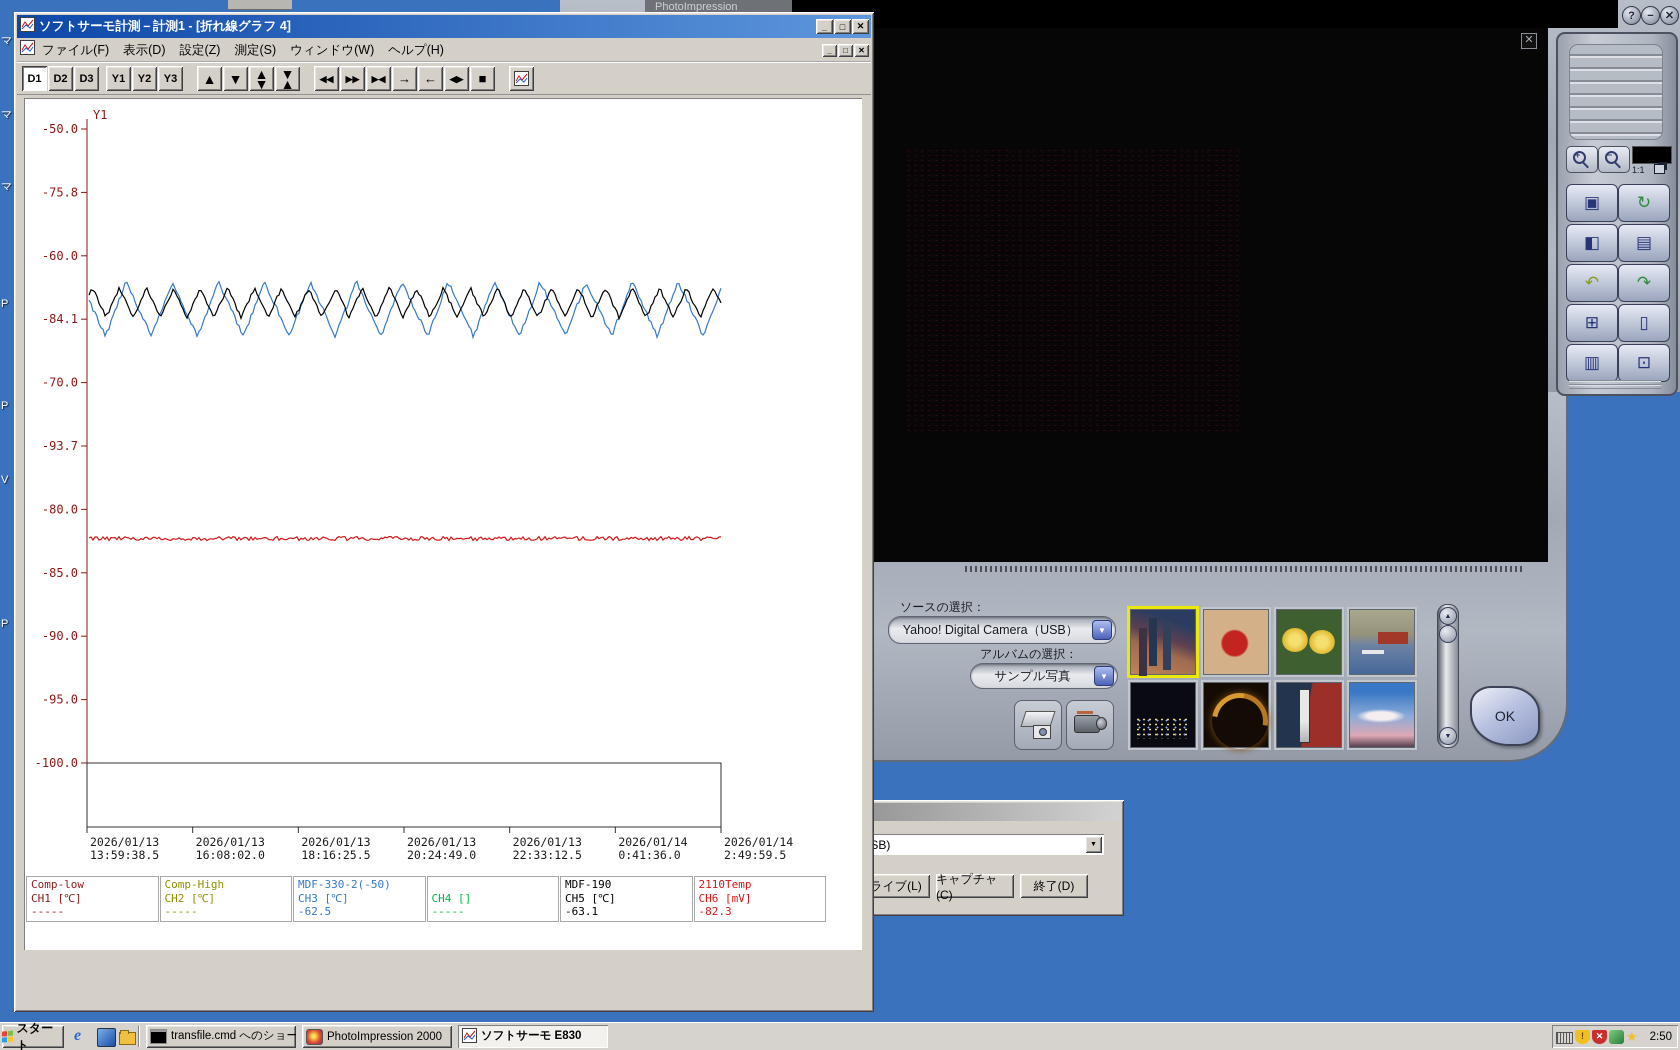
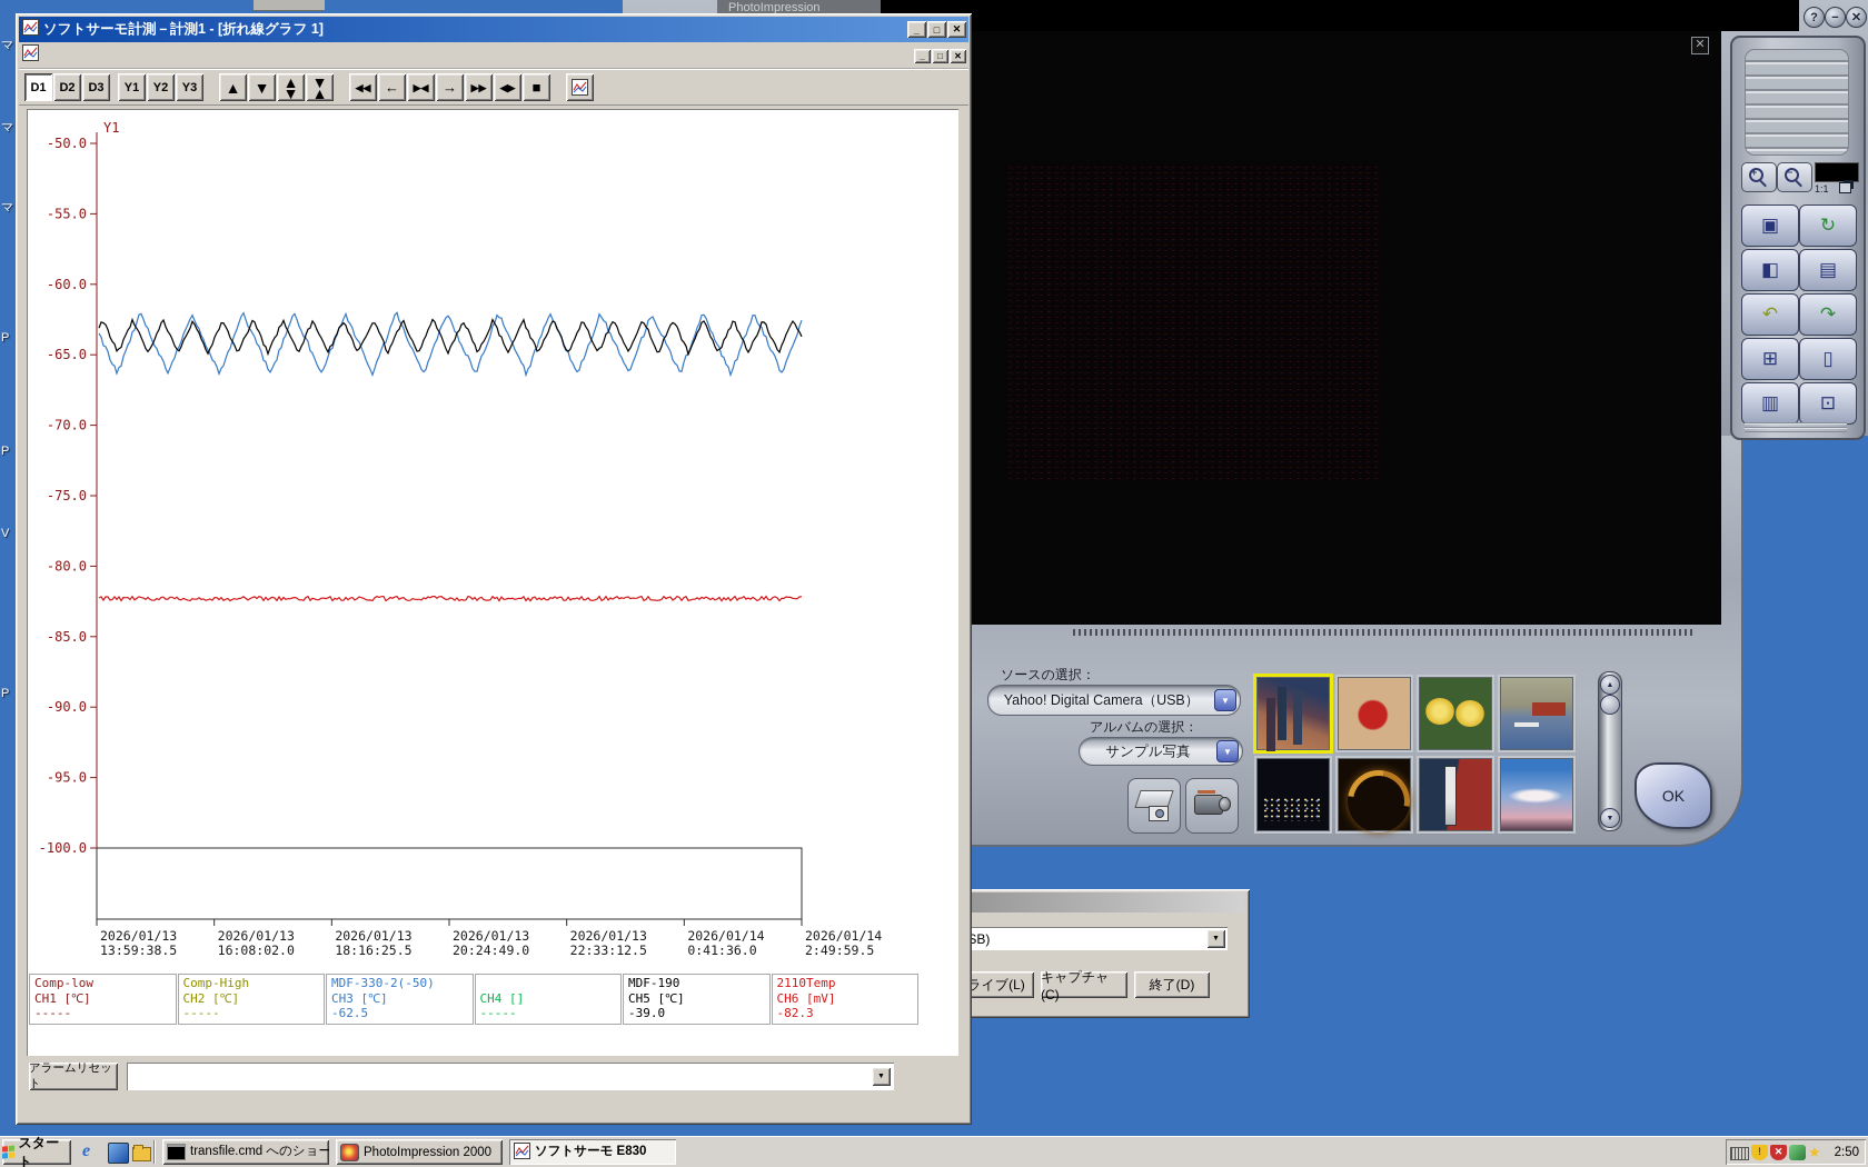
  マ
  マ
  マ
  P
  P
  V
  P
  PhotoImpression
  ✕
  ?
  −
  ✕
  +
  −
  1:1
  ▣
  ↻
  ◧
  ▤
  ↶
  ↷
  ⊞
  ▯
  ▥
  ⊡
  ソースの選択：
  Yahoo! Digital Camera（USB）
  ▼
  アルバムの選択：
  サンプル写真
  ▼
  OK
  ライブ(L)
  キャプチャ(C)
  終了(D)
- ソフトサーモ計測－計測1 - [折れ線グラフ 4]
+ ソフトサーモ計測－計測1 - [折れ線グラフ 1]
  _
  □
  ✕
- ファイル(F)
- 表示(D)
- 設定(Z)
- 測定(S)
- ウィンドウ(W)
- ヘルプ(H)
  _
  □
  ✕
  D1
  D2
  D3
  Y1
  Y2
  Y3
  ▲
  ▼
  ▲
  ▼
  ▼
  ▲
  ◀◀
- ▶▶
+ ←
  ▶◀
  →
- ←
+ ▶▶
  ◀▶
  ■
  Y1
  -50.0
- -75.8
+ -55.0
  -60.0
- -84.1
+ -65.0
  -70.0
- -93.7
+ -75.0
  -80.0
  -85.0
  -90.0
  -95.0
  -100.0
  2026/01/13
  13:59:38.5
  2026/01/13
  16:08:02.0
  2026/01/13
  18:16:25.5
  2026/01/13
  20:24:49.0
  2026/01/13
  22:33:12.5
  2026/01/14
  0:41:36.0
  2026/01/14
  2:49:59.5
  Comp-low
  CH1 [℃]
  -----
  Comp-High
  CH2 [℃]
  -----
  MDF-330-2(-50)
  CH3 [℃]
  -62.5
  CH4 []
  -----
  MDF-190
  CH5 [℃]
- -63.1
+ -39.0
  2110Temp
  CH6 [mV]
  -82.3
+ アラームリセット
  スタート
  e
  transfile.cmd へのショー
  PhotoImpression 2000
  ソフトサーモ E830
  !
  ✕
  ★
  2:50
